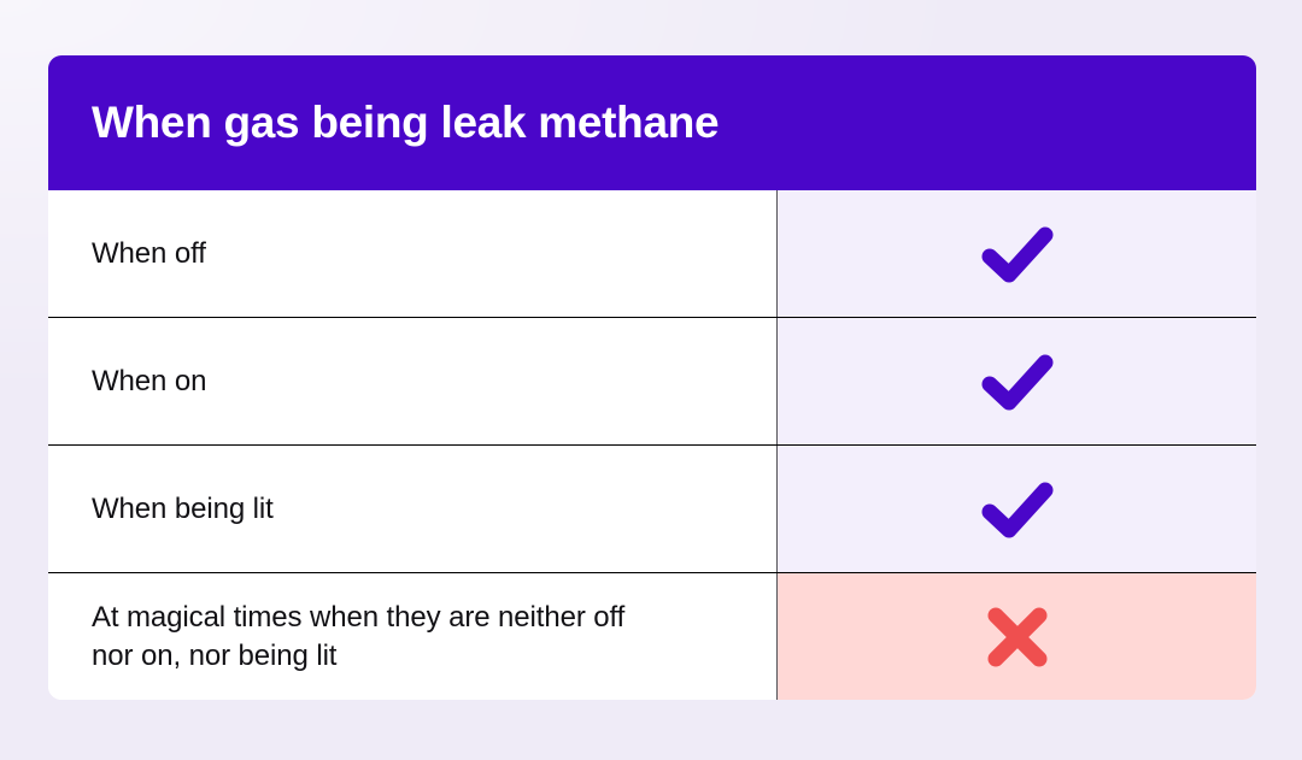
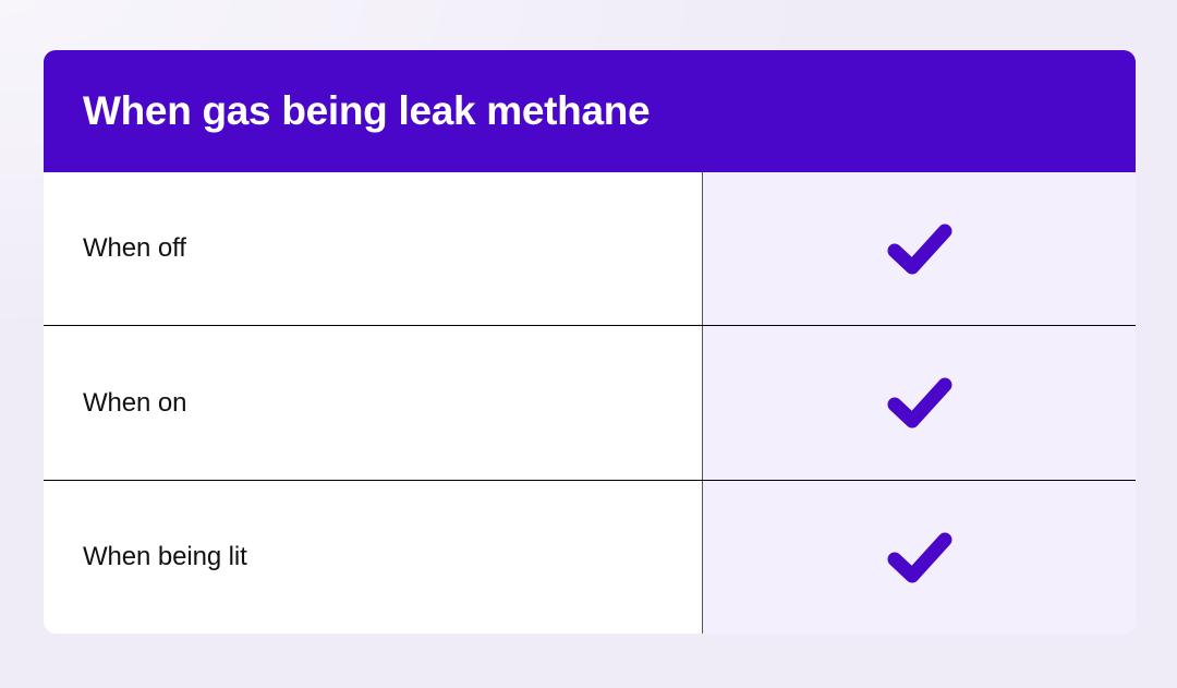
  When gas being leak methane
  When off
  When on
  When being lit
- At magical times when they are neither off nor on, nor being lit
